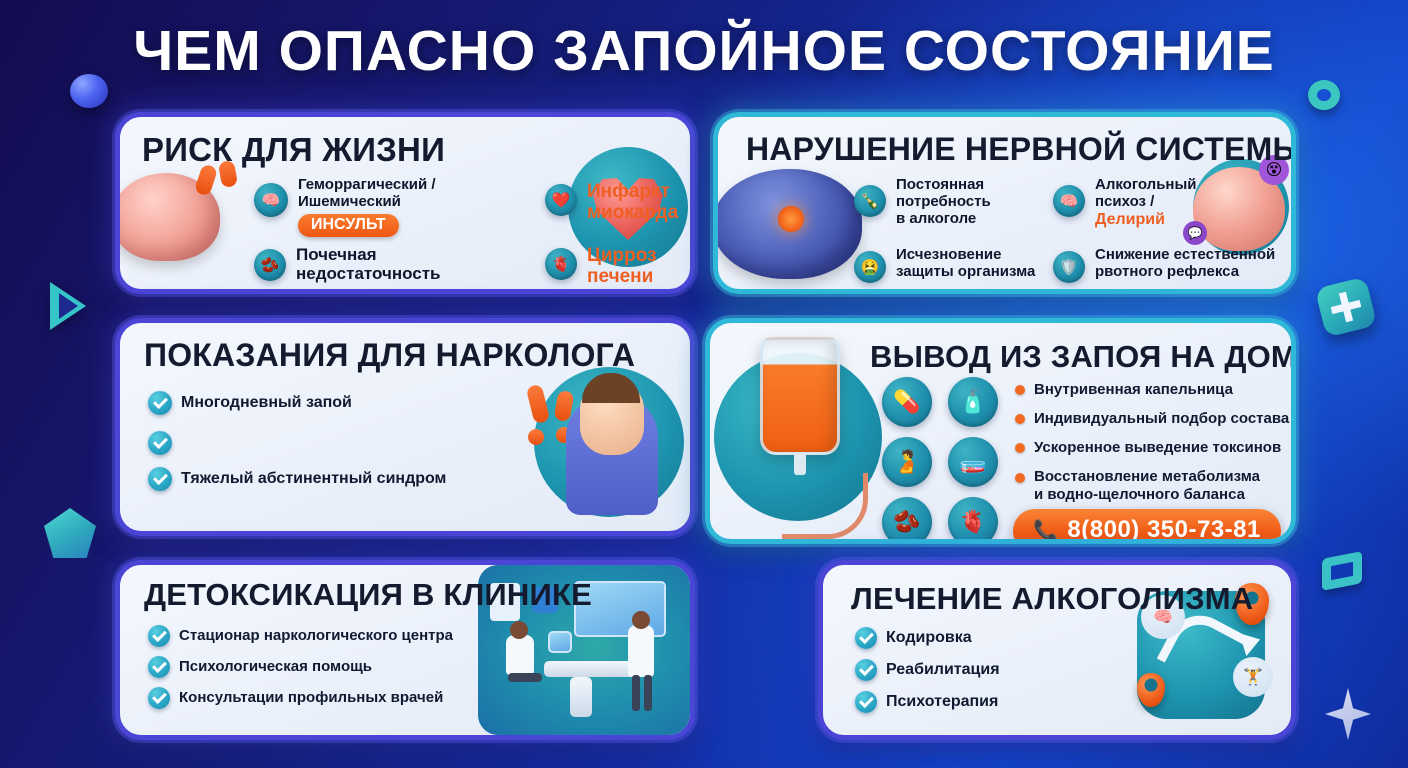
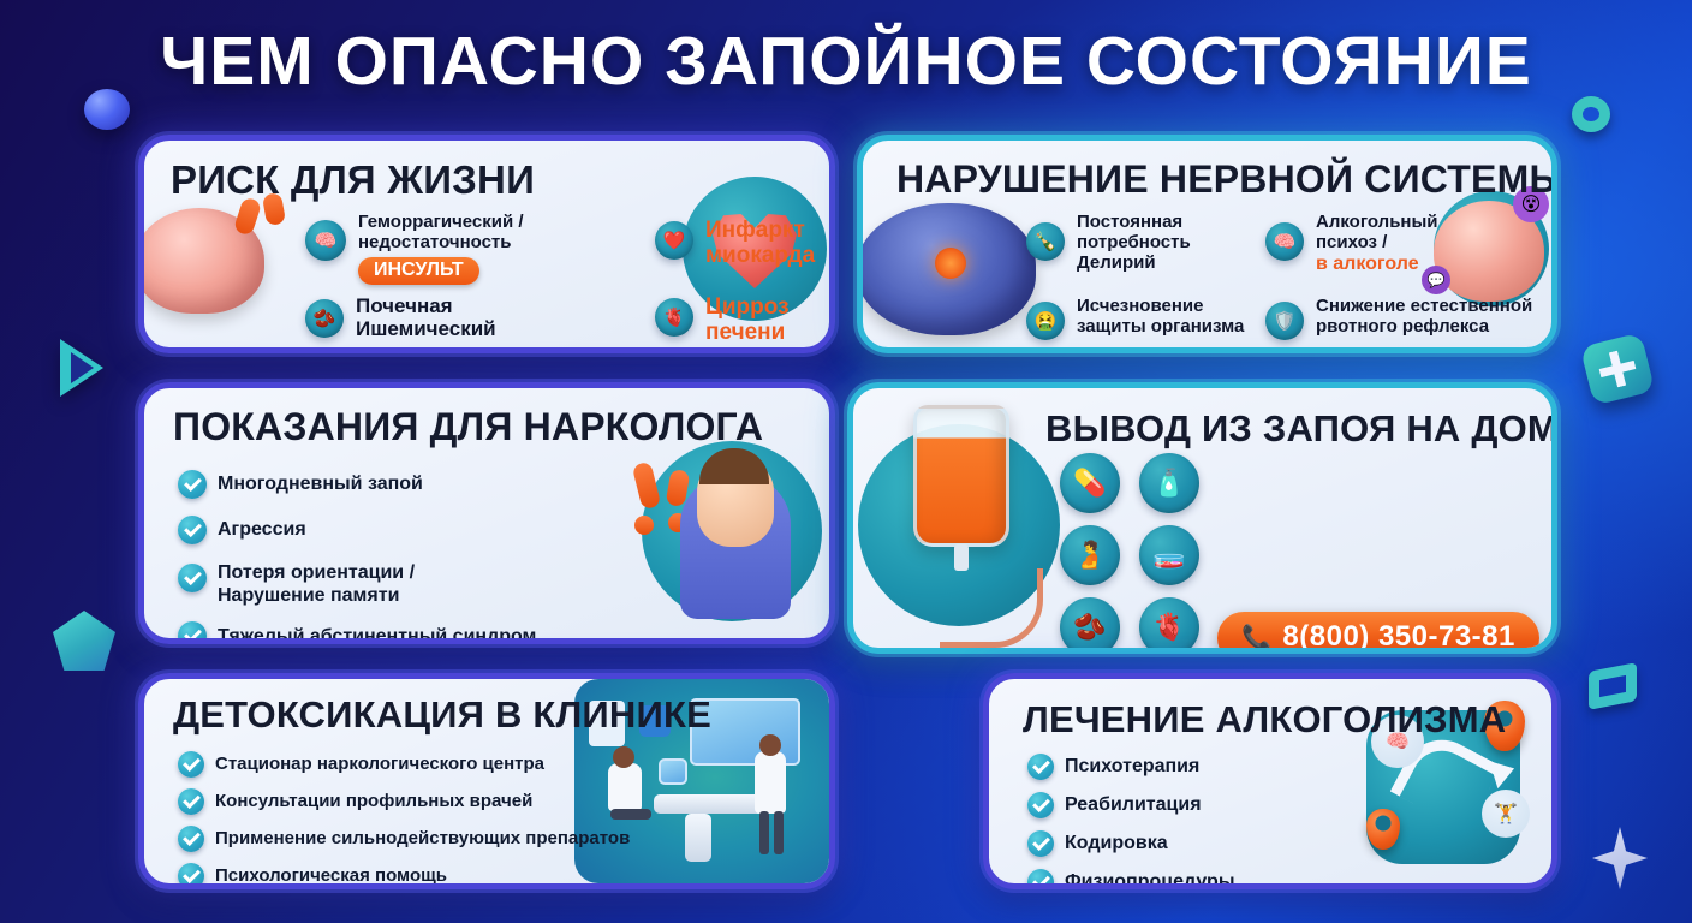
  ЧЕМ ОПАСНО ЗАПОЙНОЕ СОСТОЯНИЕ
  РИСК ДЛЯ ЖИЗНИ
  🧠
  Геморрагический /
- Ишемический
+ недостаточность
  ИНСУЛЬТ
  ❤️
  Инфаркт
  миокарда
  🫘
  Почечная
- недостаточность
+ Ишемический
  🫀
  Цирроз
  печени
  😵
  💬
  НАРУШЕНИЕ НЕРВНОЙ СИСТЕМЫ
  🍾
  Постоянная
  потребность
- в алкоголе
+ Делирий
  🧠
  Алкогольный
  психоз /
- Делирий
+ в алкоголе
  🤮
  Исчезновение
  защиты организма
  🛡️
  Снижение естественной
  рвотного рефлекса
  ПОКАЗАНИЯ ДЛЯ НАРКОЛОГА
  Многодневный запой
+ Агрессия
+ Потеря ориентации /
+ Нарушение памяти
  Тяжелый абстинентный синдром
  ВЫВОД ИЗ ЗАПОЯ НА ДОМ
  💊
  🧴
  🫄
  🧫
  🫘
  🫀
- Внутривенная капельница
- Индивидуальный подбор состава
- Ускоренное выведение токсинов
- Восстановление метаболизма
- и водно-щелочного баланса
  📞
  8(800) 350-73-81
  ДЕТОКСИКАЦИЯ В КЛИНИКЕ
  Стационар наркологического центра
- Психологическая помощь
+ Консультации профильных врачей
+ Применение сильнодействующих препаратов
- Консультации профильных врачей
+ Психологическая помощь
  🧠
  🏋️
  ЛЕЧЕНИЕ АЛКОГОЛИЗМА
- Кодировка
+ Психотерапия
  Реабилитация
- Психотерапия
+ Кодировка
+ Физиопроцедуры
